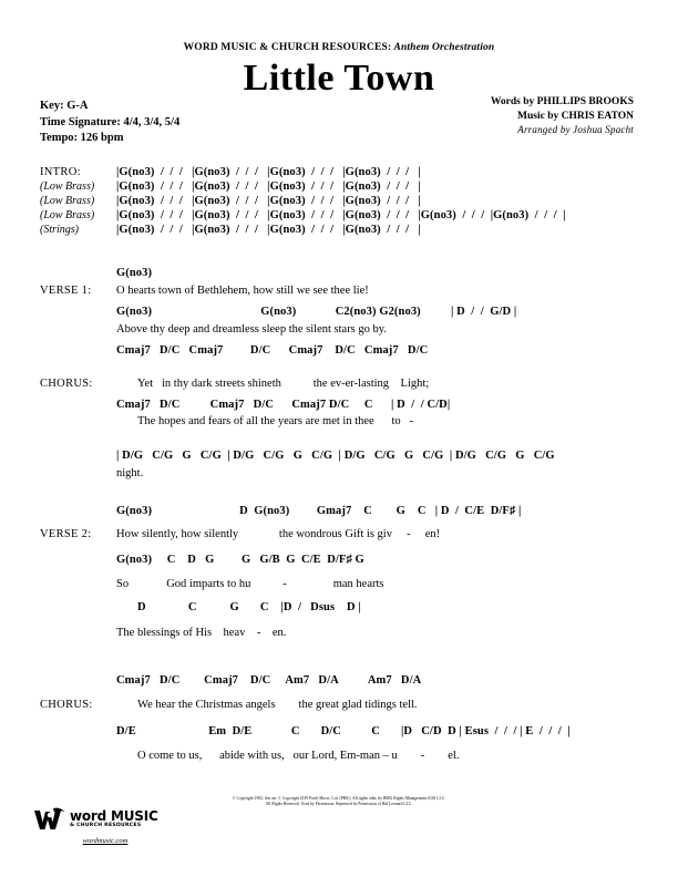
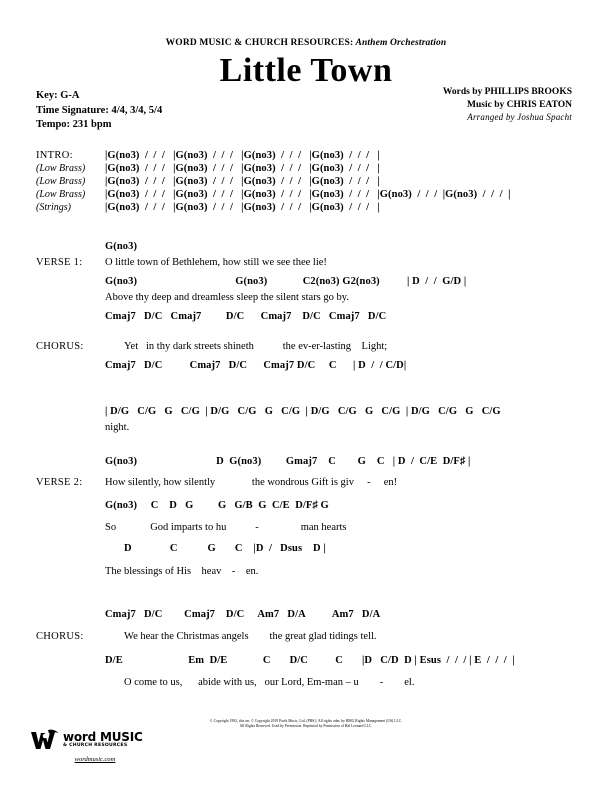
  WORD MUSIC & CHURCH RESOURCES: Anthem Orchestration
  Little Town
  Key: G-A
  Time Signature: 4/4, 3/4, 5/4
- Tempo: 126 bpm
+ Tempo: 231 bpm
  Words by PHILLIPS BROOKS
  Music by CHRIS EATON
  Arranged by Joshua Spacht
  INTRO:
  |G(no3) / / / |G(no3) / / / |G(no3) / / / |G(no3) / / / |
  (Low Brass)
  |G(no3) / / / |G(no3) / / / |G(no3) / / / |G(no3) / / / |
  (Low Brass)
  |G(no3) / / / |G(no3) / / / |G(no3) / / / |G(no3) / / / |
  (Low Brass)
  |G(no3) / / / |G(no3) / / / |G(no3) / / / |G(no3) / / / |G(no3) / / / |G(no3) / / / |
  (Strings)
  |G(no3) / / / |G(no3) / / / |G(no3) / / / |G(no3) / / / |
  G(no3)
  VERSE 1:
- O hearts town of Bethlehem, how still we see thee lie!
+ O little town of Bethlehem, how still we see thee lie!
  G(no3) G(no3) C2(no3) G2(no3) | D / / G/D |
  Above thy deep and dreamless sleep the silent stars go by.
  Cmaj7 D/C Cmaj7 D/C Cmaj7 D/C Cmaj7 D/C
  CHORUS:
  Yet in thy dark streets shineth the ev-er-lasting Light;
  Cmaj7 D/C Cmaj7 D/C Cmaj7 D/C C | D / / C/D|
- The hopes and fears of all the years are met in thee to -
  | D/G C/G G C/G | D/G C/G G C/G | D/G C/G G C/G | D/G C/G G C/G
  night.
  G(no3) D G(no3) Gmaj7 C G C | D / C/E D/F♯ |
  VERSE 2:
  How silently, how silently the wondrous Gift is giv - en!
  G(no3) C D G G G/B G C/E D/F♯ G
  So God imparts to hu - man hearts
  D C G C |D / Dsus D |
  The blessings of His heav - en.
  Cmaj7 D/C Cmaj7 D/C Am7 D/A Am7 D/A
  CHORUS:
  We hear the Christmas angels the great glad tidings tell.
  D/E Em D/E C D/C C |D C/D D | Esus / / / | E / / / |
  O come to us, abide with us, our Lord, Em-man – u - el.
  word MUSIC
